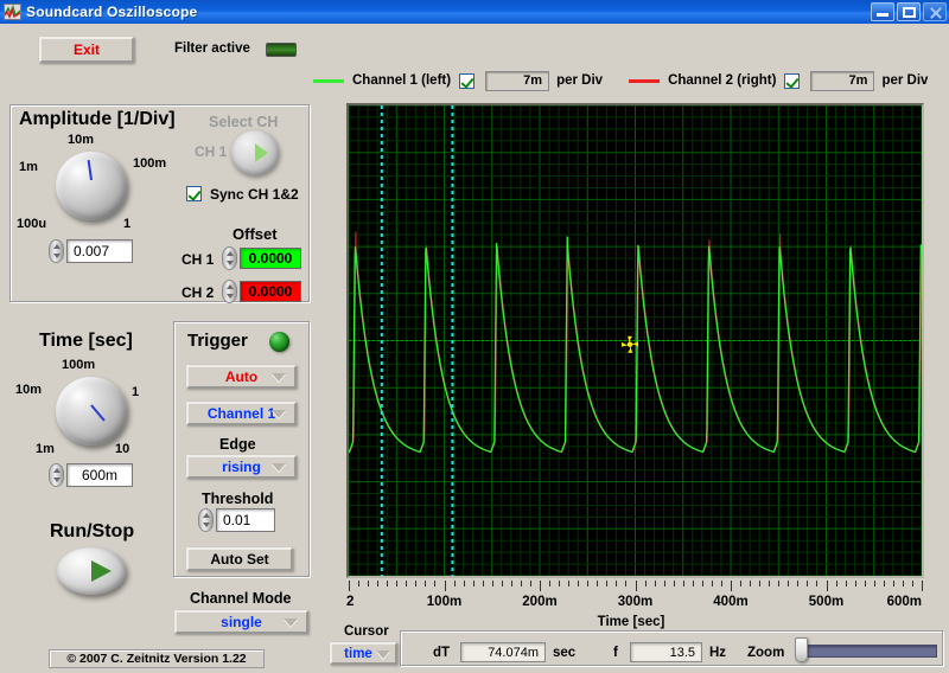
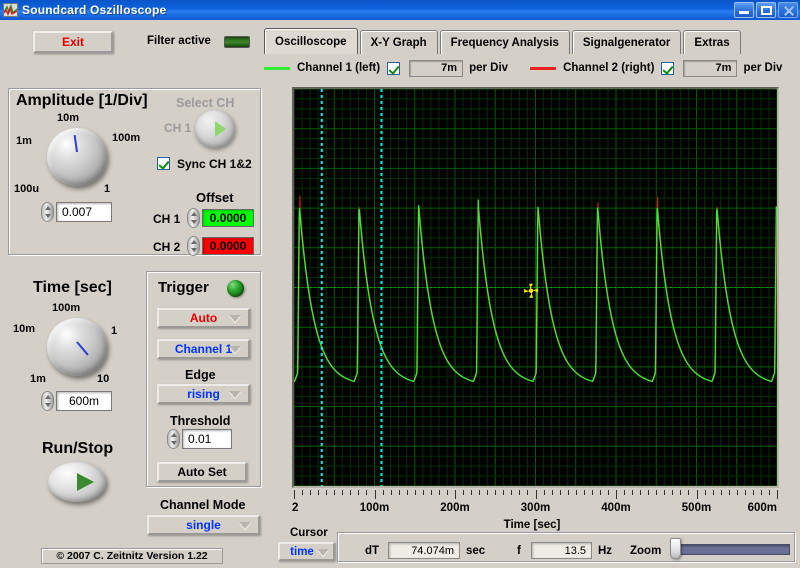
  Soundcard Oszilloscope
  Exit
  Filter active
+ Oscilloscope
+ X-Y Graph
+ Frequency Analysis
+ Signalgenerator
+ Extras
  Channel 1 (left)
  7m
  per Div
  Channel 2 (right)
  7m
  per Div
  Amplitude [1/Div]
  10m
  100m
  1m
  100u
  1
  0.007
  Select CH
  CH 1
  Sync CH 1&2
  Offset
  CH 1
  0.0000
  CH 2
  0.0000
  Time [sec]
  100m
  10m
  1
  1m
  10
  600m
  Run/Stop
  Trigger
  Auto
  Channel 1
  Edge
  rising
  Threshold
  0.01
  Auto Set
  Channel Mode
  single
  © 2007 C. Zeitnitz Version 1.22
  2
  100m
  200m
  300m
  400m
  500m
  600m
  Time [sec]
  Cursor
  time
  dT
  74.074m
  sec
  f
  13.5
  Hz
  Zoom
